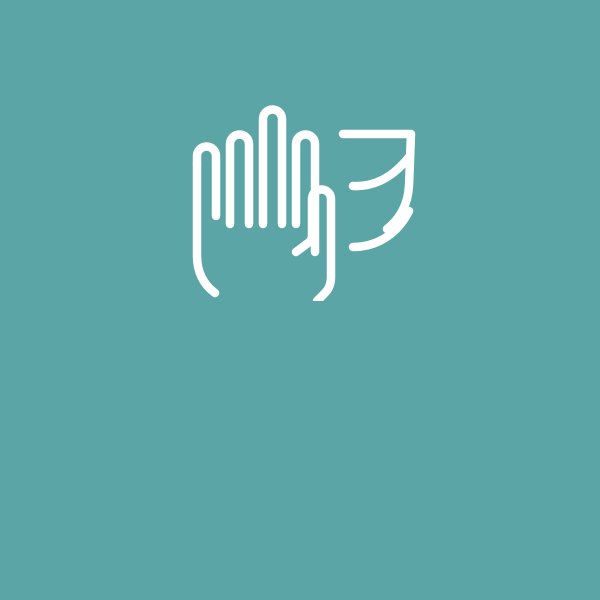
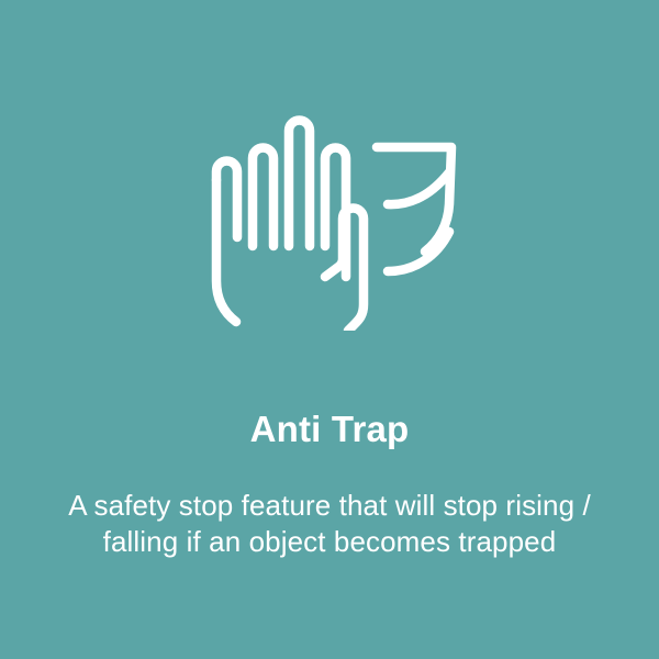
+ Anti Trap
+ A safety stop feature that will stop rising / falling if an object becomes trapped
